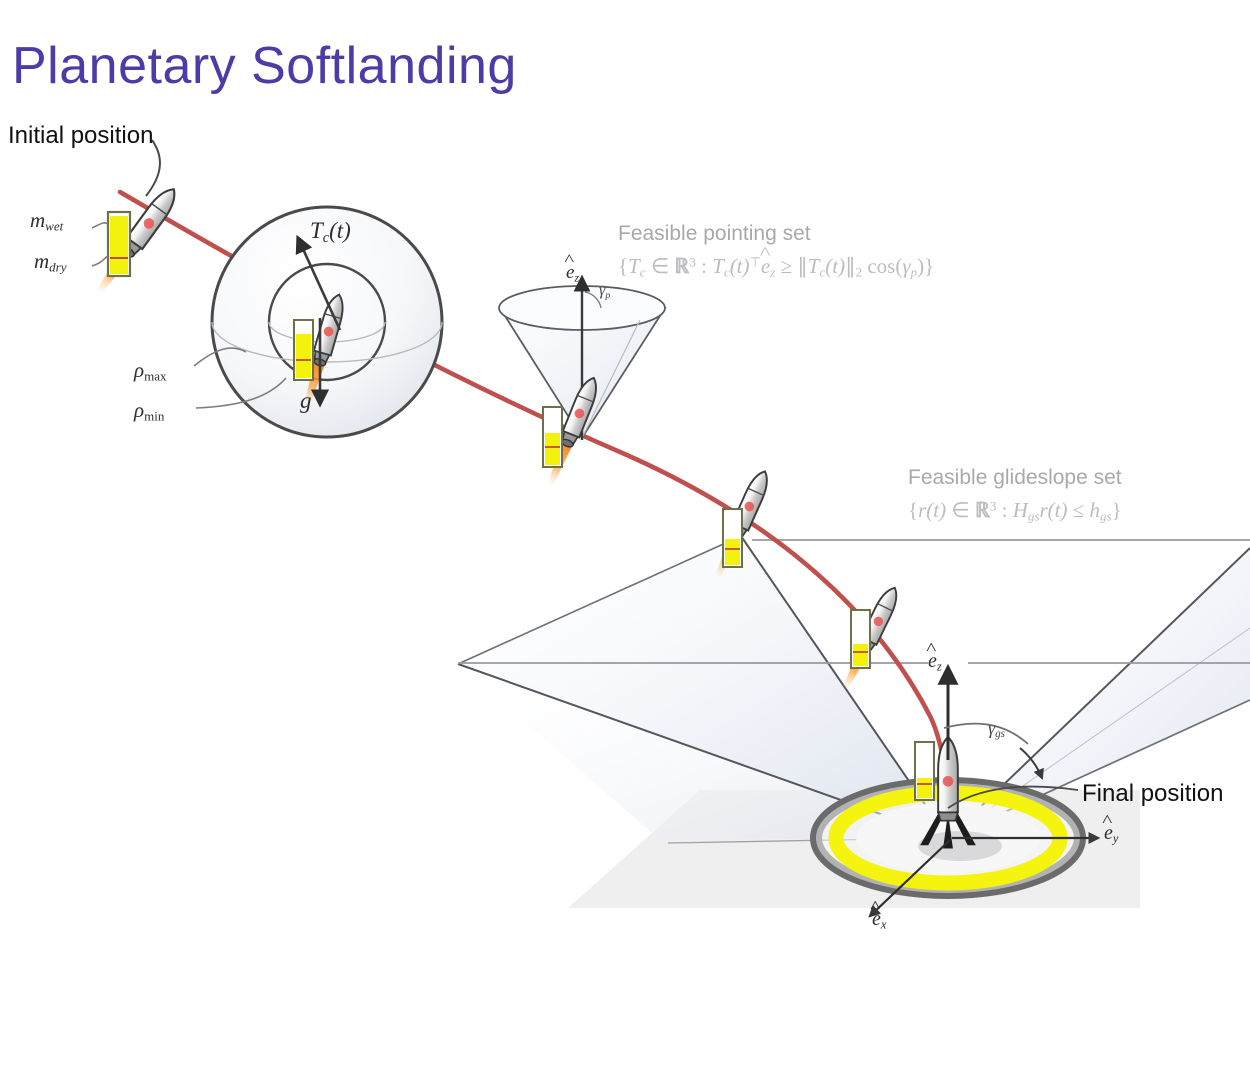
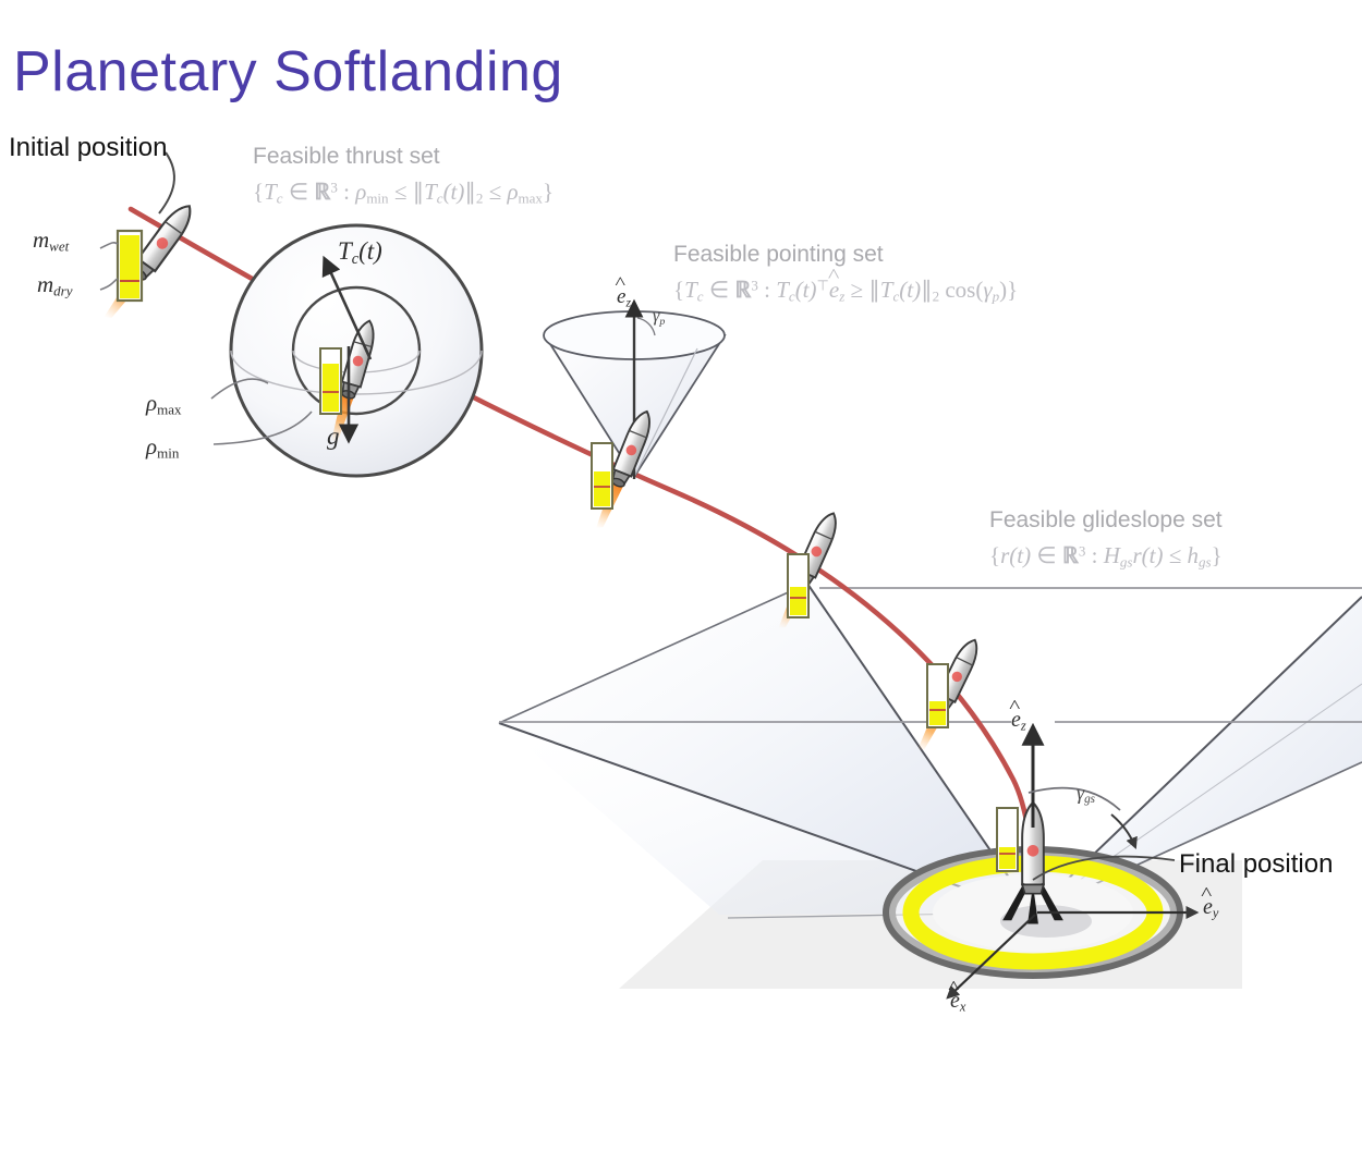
  Planetary Softlanding
  Initial position
  Final position
  mwet
  mdry
  ρmax
  ρmin
  Tc(t)
  g
  ez
  γp
  ez
  ey
  ex
  γgs
+ Feasible thrust set
+ {Tc ∈ ℝ3 : ρmin ≤ ∥Tc(t)∥2 ≤ ρmax}
  Feasible pointing set
  {Tc ∈ ℝ3 : Tc(t)⊤ez ≥ ∥Tc(t)∥2 cos(γp)}
  Feasible glideslope set
  {r(t) ∈ ℝ3 : Hgsr(t) ≤ hgs}
